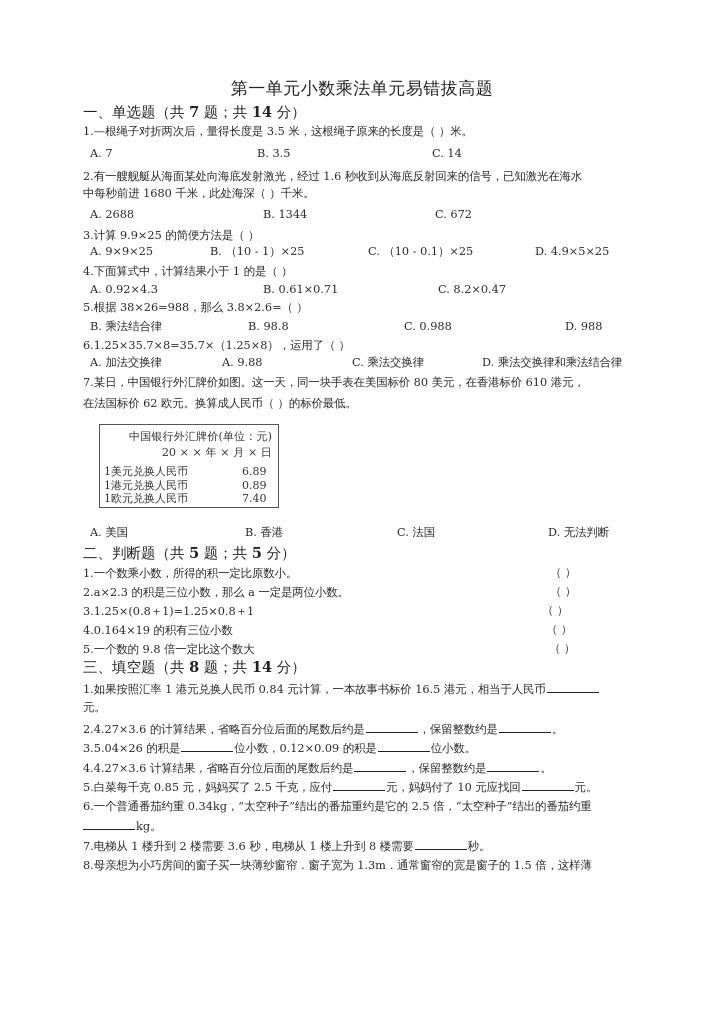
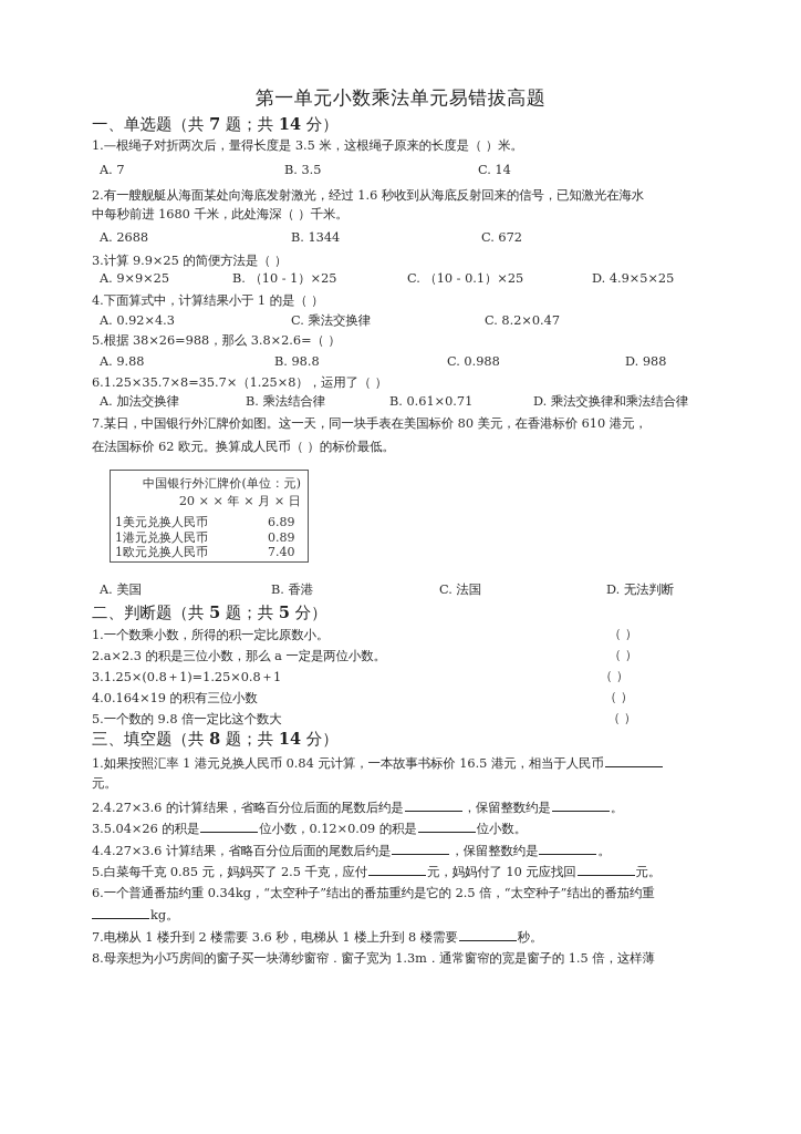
  第一单元小数乘法单元易错拔高题
  一、单选题（共 7 题；共 14 分）
  1.—根绳子对折两次后，量得长度是 3.5 米，这根绳子原来的长度是（ ）米。
  A. 7
  B. 3.5
  C. 14
  2.有一艘舰艇从海面某处向海底发射激光，经过 1.6 秒收到从海底反射回来的信号，已知激光在海水
  中每秒前进 1680 千米，此处海深（ ）千米。
  A. 2688
  B. 1344
  C. 672
  3.计算 9.9×25 的简便方法是（ ）
  A. 9×9×25
  B. （10 - 1）×25
  C. （10 - 0.1）×25
  D. 4.9×5×25
  4.下面算式中，计算结果小于 1 的是（ ）
  A. 0.92×4.3
- B. 0.61×0.71
+ C. 乘法交换律
  C. 8.2×0.47
  5.根据 38×26=988，那么 3.8×2.6=（ ）
- B. 乘法结合律
+ A. 9.88
  B. 98.8
  C. 0.988
  D. 988
  6.1.25×35.7×8=35.7×（1.25×8），运用了（ ）
  A. 加法交换律
- A. 9.88
+ B. 乘法结合律
- C. 乘法交换律
+ B. 0.61×0.71
  D. 乘法交换律和乘法结合律
  7.某日，中国银行外汇牌价如图。这一天，同一块手表在美国标价 80 美元，在香港标价 610 港元，
  在法国标价 62 欧元。换算成人民币（ ）的标价最低。
  中国银行外汇牌价(单位：元)
  20 × × 年 × 月 × 日
  1美元兑换人民币
  6.89
  1港元兑换人民币
  0.89
  1欧元兑换人民币
  7.40
  A. 美国
  B. 香港
  C. 法国
  D. 无法判断
  二、判断题（共 5 题；共 5 分）
  1.一个数乘小数，所得的积一定比原数小。
  （ ）
  2.a×2.3 的积是三位小数，那么 a 一定是两位小数。
  （ ）
  3.1.25×(0.8＋1)=1.25×0.8＋1
  （ ）
  4.0.164×19 的积有三位小数
  （ ）
  5.一个数的 9.8 倍一定比这个数大
  （ ）
  三、填空题（共 8 题；共 14 分）
  1.如果按照汇率 1 港元兑换人民币 0.84 元计算，一本故事书标价 16.5 港元，相当于人民币
  元。
  2.4.27×3.6 的计算结果，省略百分位后面的尾数后约是 ，保留整数约是 。
  3.5.04×26 的积是 位小数，0.12×0.09 的积是 位小数。
  4.4.27×3.6 计算结果，省略百分位后面的尾数后约是 ，保留整数约是 。
  5.白菜每千克 0.85 元，妈妈买了 2.5 千克，应付 元，妈妈付了 10 元应找回 元。
  6.一个普通番茄约重 0.34kg，“太空种子”结出的番茄重约是它的 2.5 倍，“太空种子”结出的番茄约重
  kg。
  7.电梯从 1 楼升到 2 楼需要 3.6 秒，电梯从 1 楼上升到 8 楼需要 秒。
  8.母亲想为小巧房间的窗子买一块薄纱窗帘．窗子宽为 1.3m．通常窗帘的宽是窗子的 1.5 倍，这样薄
